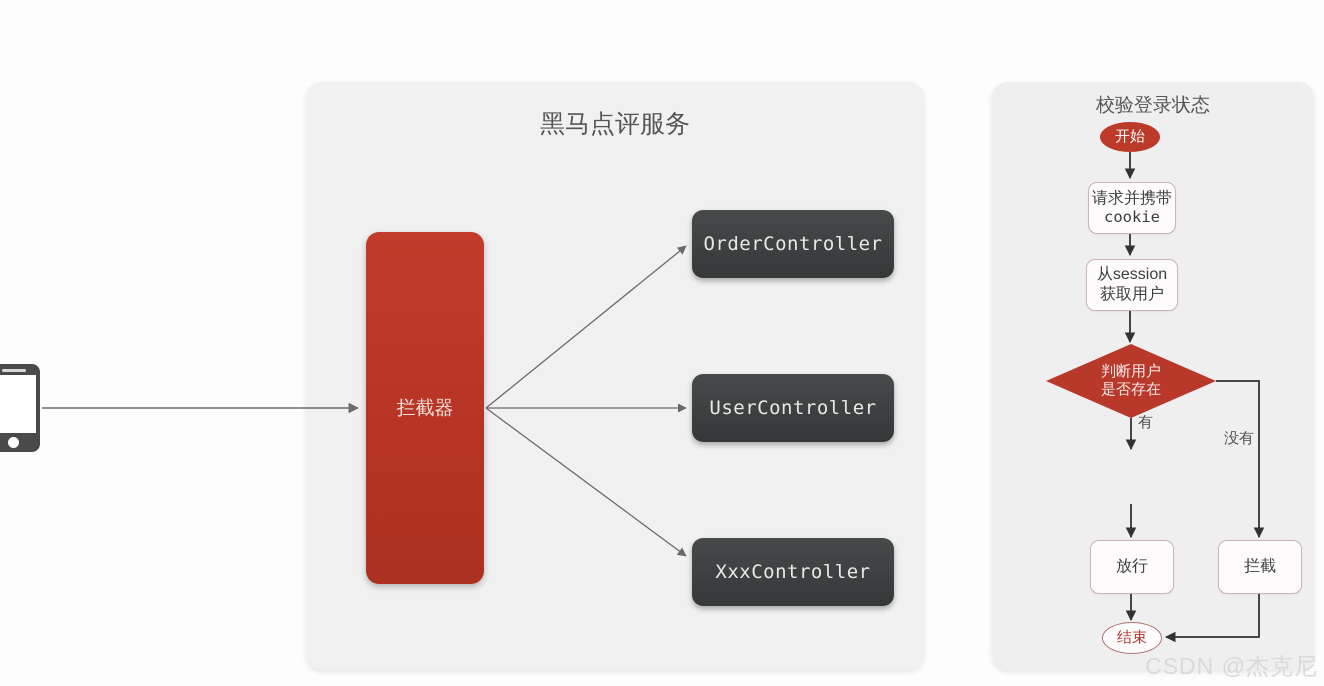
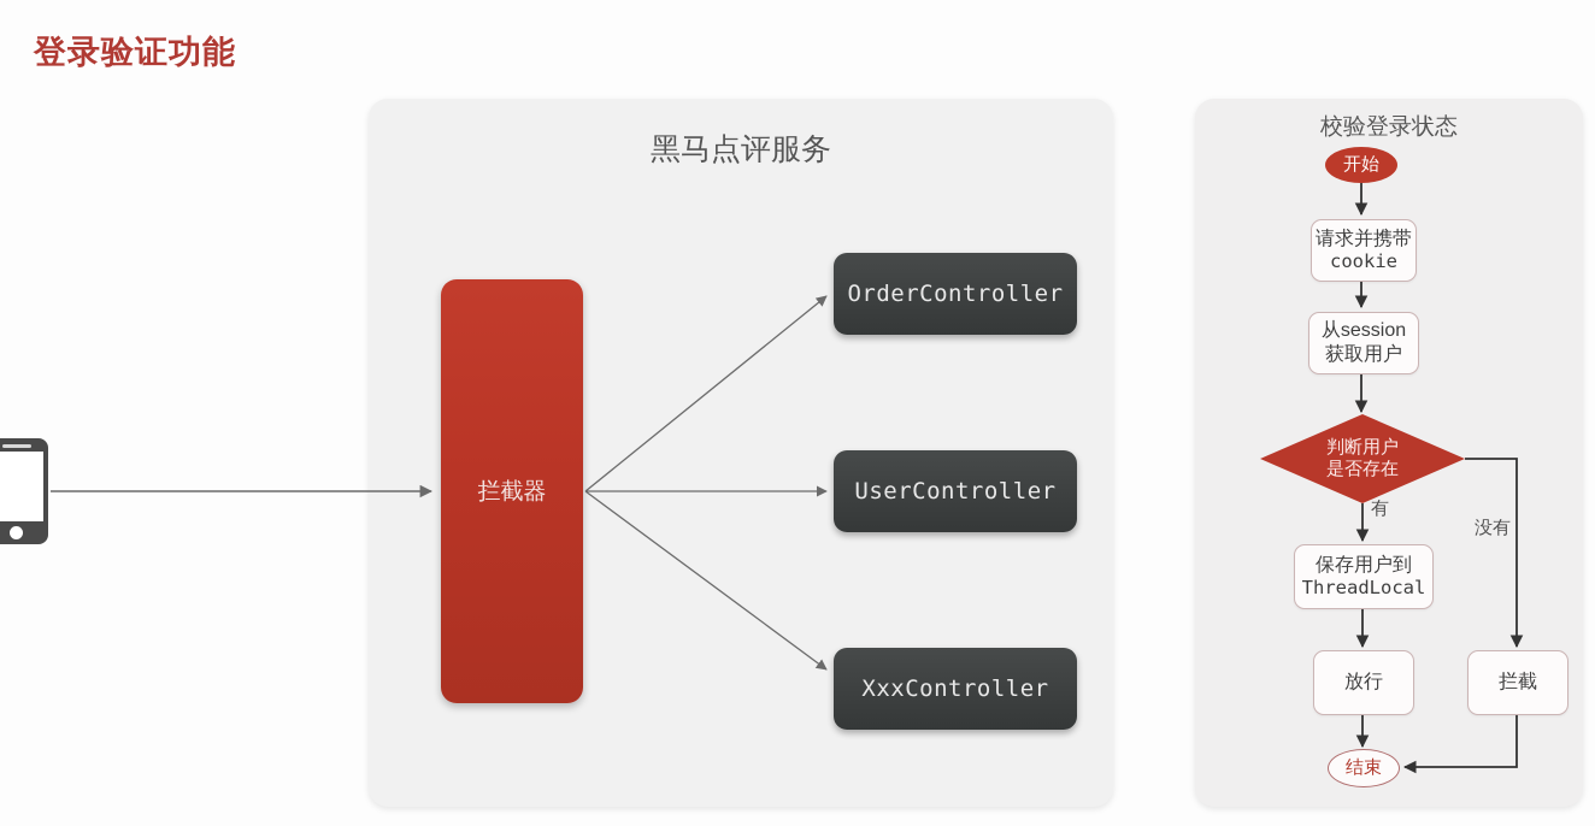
+ 登录验证功能
  黑马点评服务
  拦截器
  OrderController
  UserController
  XxxController
  校验登录状态
  开始
  请求并携带
  cookie
  从session
  获取用户
  判断用户
  是否存在
  有
  没有
+ 保存用户到
+ ThreadLocal
  放行
  拦截
  结束
- CSDN @杰克尼
